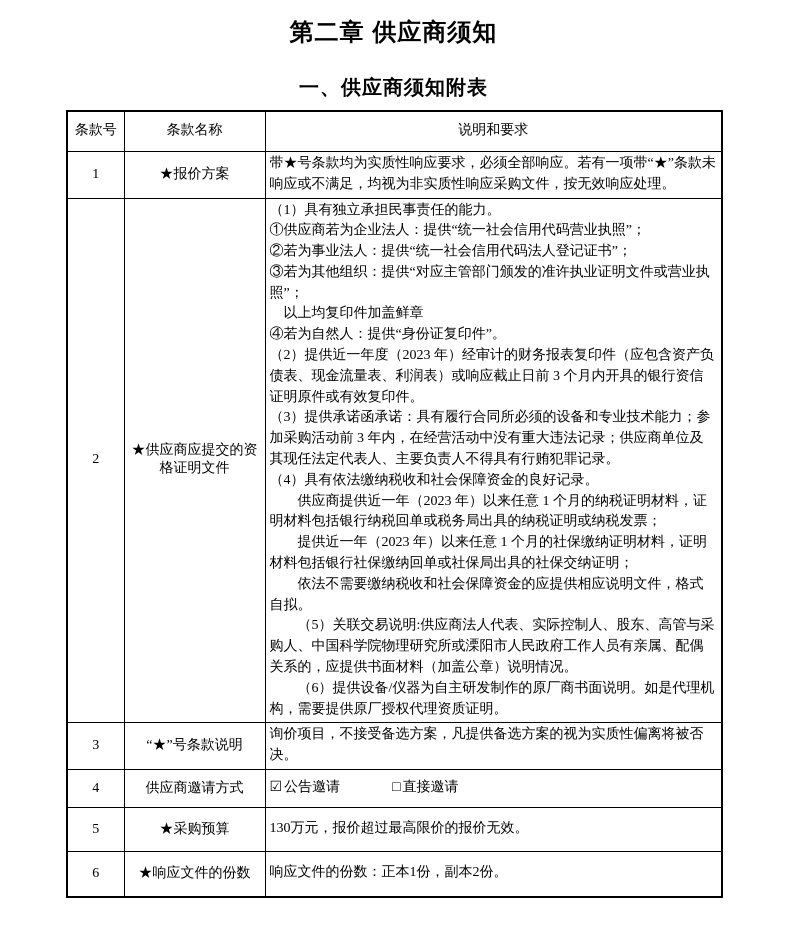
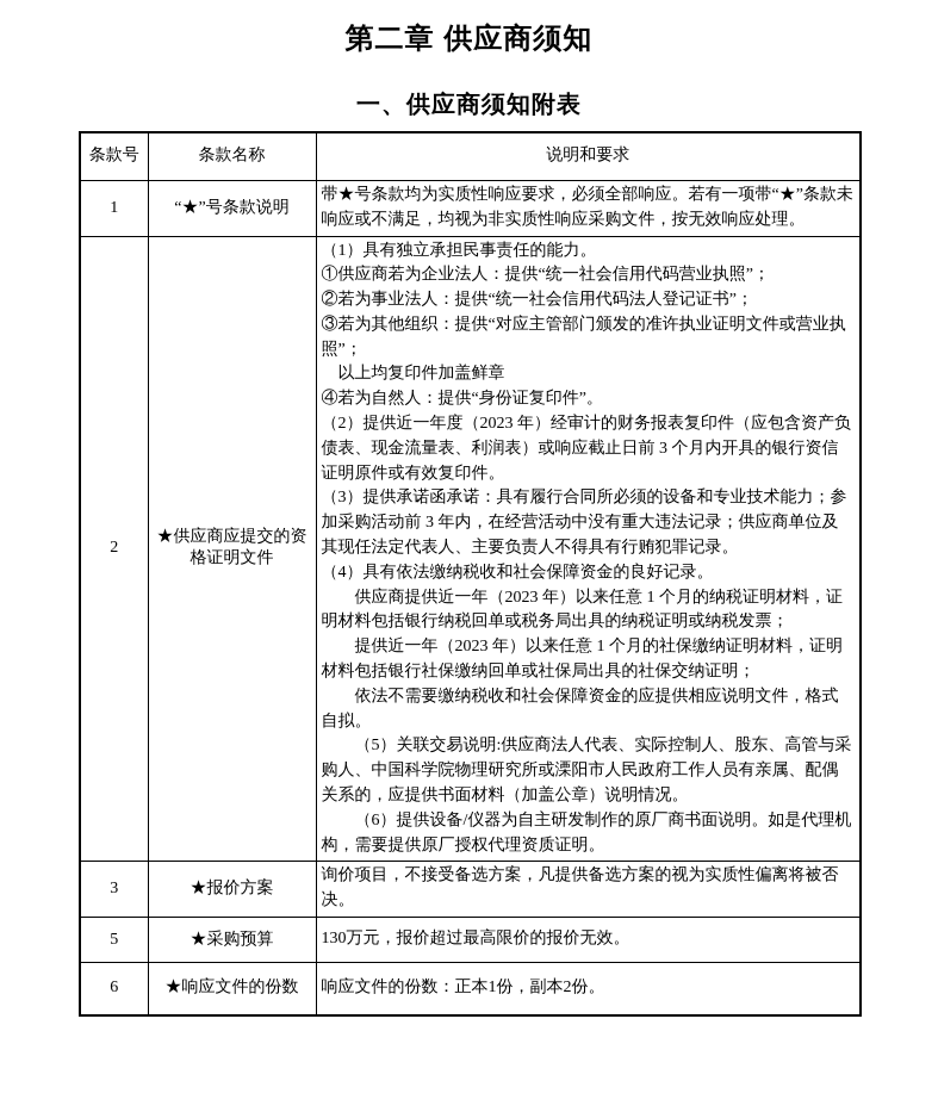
  第二章 供应商须知
  一、供应商须知附表
  条款号	条款名称	说明和要求
- 1	★报价方案	带★号条款均为实质性响应要求，必须全部响应。若有一项带“★”条款未响应或不满足，均视为非实质性响应采购文件，按无效响应处理。
+ 1	“★”号条款说明	带★号条款均为实质性响应要求，必须全部响应。若有一项带“★”条款未响应或不满足，均视为非实质性响应采购文件，按无效响应处理。
  2	★供应商应提交的资格证明文件	（1）具有独立承担民事责任的能力。①供应商若为企业法人：提供“统一社会信用代码营业执照”；②若为事业法人：提供“统一社会信用代码法人登记证书”；③若为其他组织：提供“对应主管部门颁发的准许执业证明文件或营业执照”；以上均复印件加盖鲜章④若为自然人：提供“身份证复印件”。（2）提供近一年度（2023 年）经审计的财务报表复印件（应包含资产负债表、现金流量表、利润表）或响应截止日前 3 个月内开具的银行资信证明原件或有效复印件。（3）提供承诺函承诺：具有履行合同所必须的设备和专业技术能力；参加采购活动前 3 年内，在经营活动中没有重大违法记录；供应商单位及其现任法定代表人、主要负责人不得具有行贿犯罪记录。（4）具有依法缴纳税收和社会保障资金的良好记录。供应商提供近一年（2023 年）以来任意 1 个月的纳税证明材料，证明材料包括银行纳税回单或税务局出具的纳税证明或纳税发票；提供近一年（2023 年）以来任意 1 个月的社保缴纳证明材料，证明材料包括银行社保缴纳回单或社保局出具的社保交纳证明；依法不需要缴纳税收和社会保障资金的应提供相应说明文件，格式自拟。（5）关联交易说明:供应商法人代表、实际控制人、股东、高管与采购人、中国科学院物理研究所或溧阳市人民政府工作人员有亲属、配偶关系的，应提供书面材料（加盖公章）说明情况。（6）提供设备/仪器为自主研发制作的原厂商书面说明。如是代理机构，需要提供原厂授权代理资质证明。
- 3	“★”号条款说明	询价项目，不接受备选方案，凡提供备选方案的视为实质性偏离将被否决。
+ 3	★报价方案	询价项目，不接受备选方案，凡提供备选方案的视为实质性偏离将被否决。
- 4	供应商邀请方式	☑ 公告邀请 □ 直接邀请
  5	★采购预算	130万元，报价超过最高限价的报价无效。
  6	★响应文件的份数	响应文件的份数：正本1份，副本2份。
